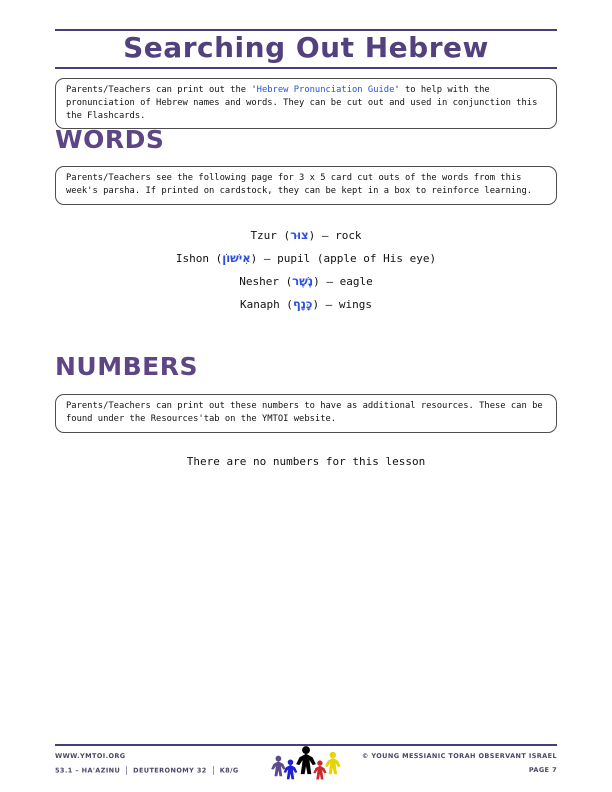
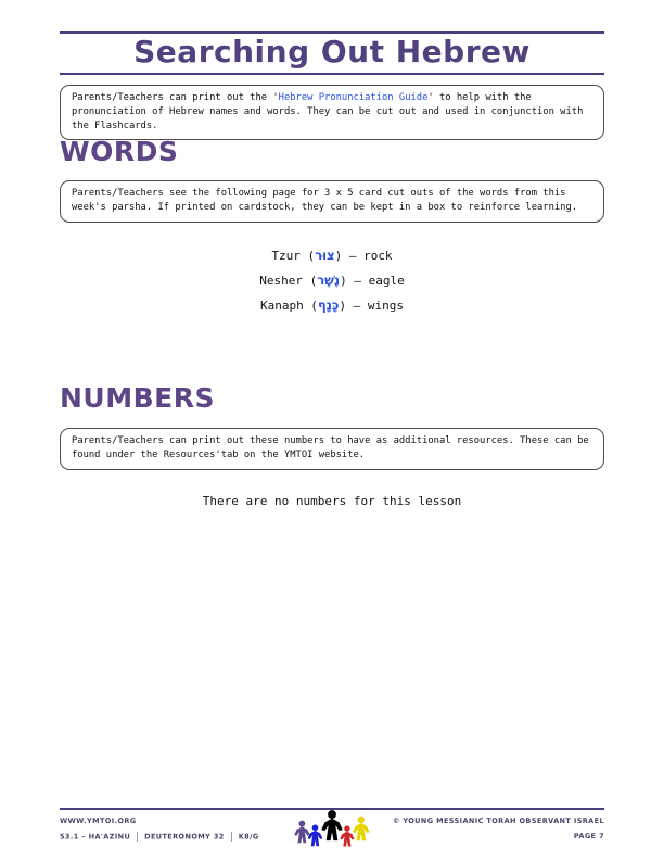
  Searching Out Hebrew
- Parents/Teachers can print out the 'Hebrew Pronunciation Guide' to help with the pronunciation of Hebrew names and words. They can be cut out and used in conjunction this the Flashcards.
+ Parents/Teachers can print out the 'Hebrew Pronunciation Guide' to help with the pronunciation of Hebrew names and words. They can be cut out and used in conjunction with the Flashcards.
  WORDS
  Parents/Teachers see the following page for 3 x 5 card cut outs of the words from this week's parsha. If printed on cardstock, they can be kept in a box to reinforce learning.
  Tzur ( צוּר ) – rock
- Ishon ( אִישׁוֹן ) – pupil (apple of His eye)
  Nesher ( נֶשֶׁר ) – eagle
  Kanaph ( כָּנָף ) – wings
  NUMBERS
  Parents/Teachers can print out these numbers to have as additional resources. These can be found under the Resources'tab on the YMTOI website.
  There are no numbers for this lesson
  WWW.YMTOI.ORG
  53.1 – HA'AZINU DEUTERONOMY 32 K8/G
  © YOUNG MESSIANIC TORAH OBSERVANT ISRAEL
  PAGE 7
